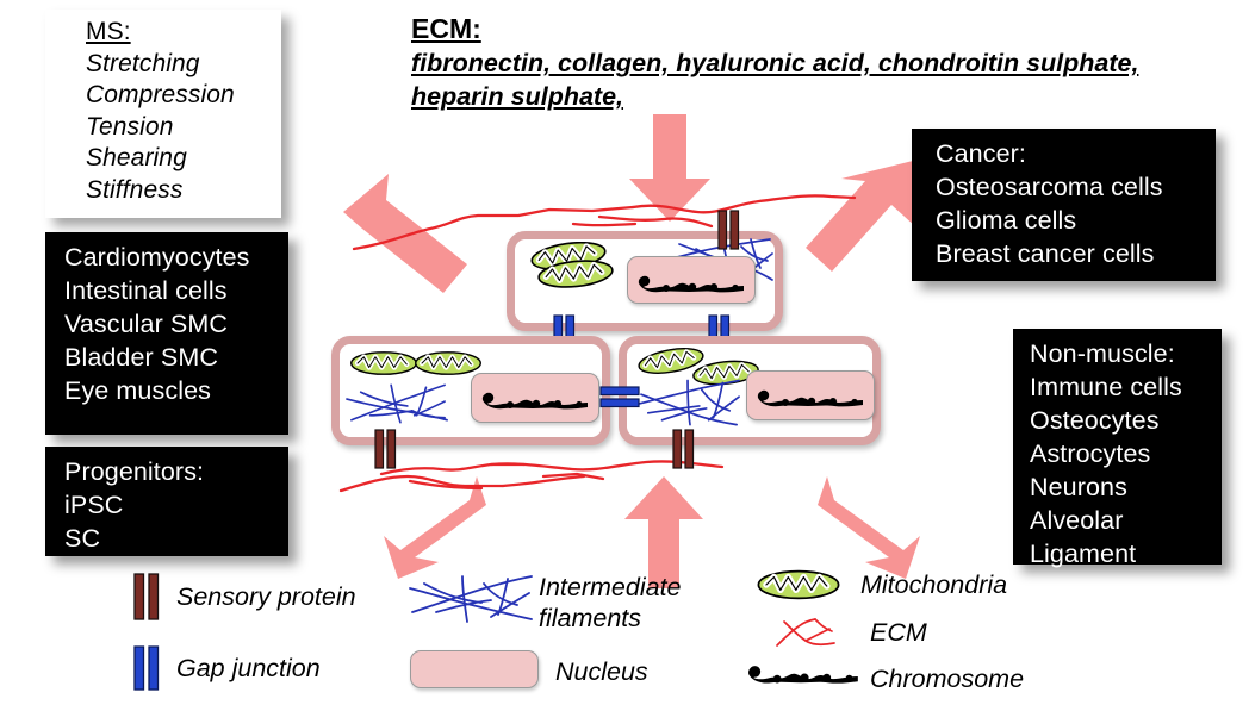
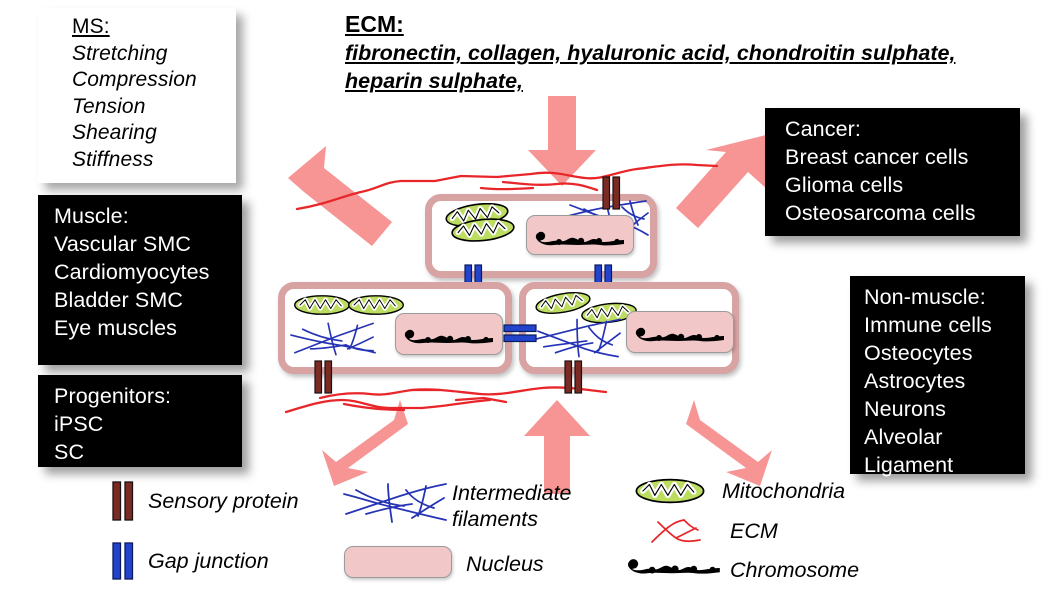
  MS:
  Stretching
  Compression
  Tension
  Shearing
  Stiffness
  ECM:
  fibronectin, collagen, hyaluronic acid, chondroitin sulphate,
  heparin sulphate,
  Cancer:
- Osteosarcoma cells
+ Breast cancer cells
  Glioma cells
- Breast cancer cells
+ Osteosarcoma cells
  Non-muscle:
  Immune cells
  Osteocytes
  Astrocytes
  Neurons
  Alveolar
  Ligament
+ Muscle:
- Cardiomyocytes
+ Vascular SMC
- Intestinal cells
- Vascular SMC
+ Cardiomyocytes
  Bladder SMC
  Eye muscles
  Progenitors:
  iPSC
  SC
  Sensory protein
  Gap junction
  Intermediate
  filaments
  Nucleus
  Mitochondria
  ECM
  Chromosome
